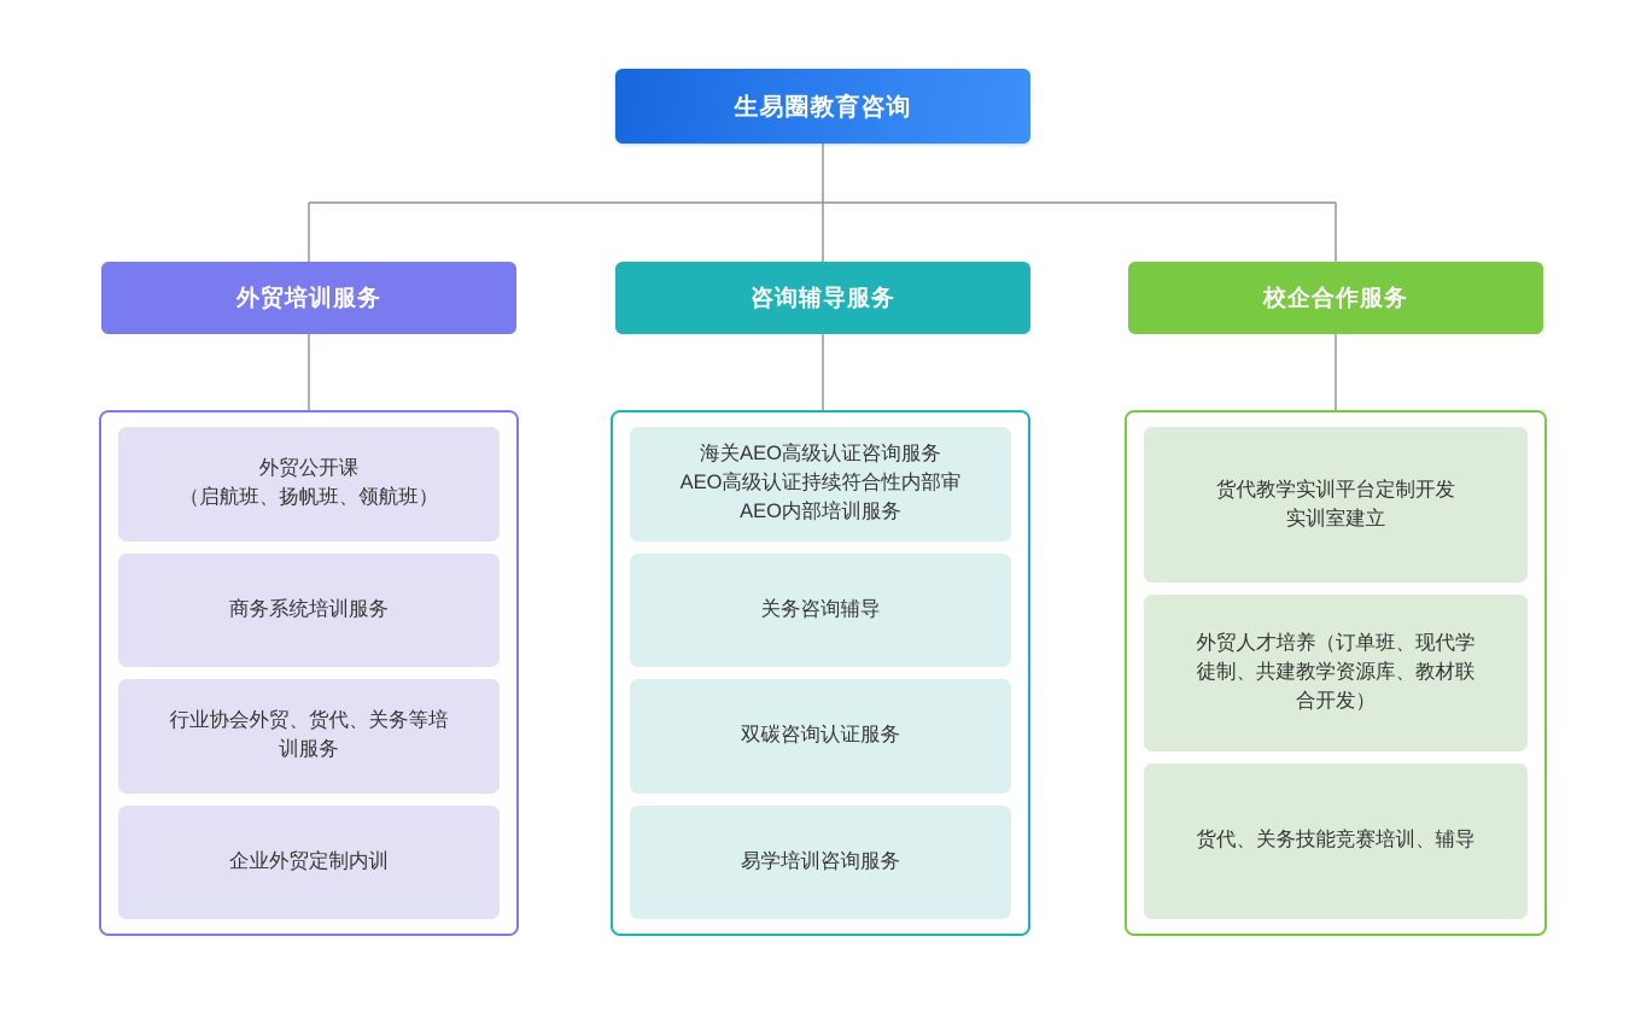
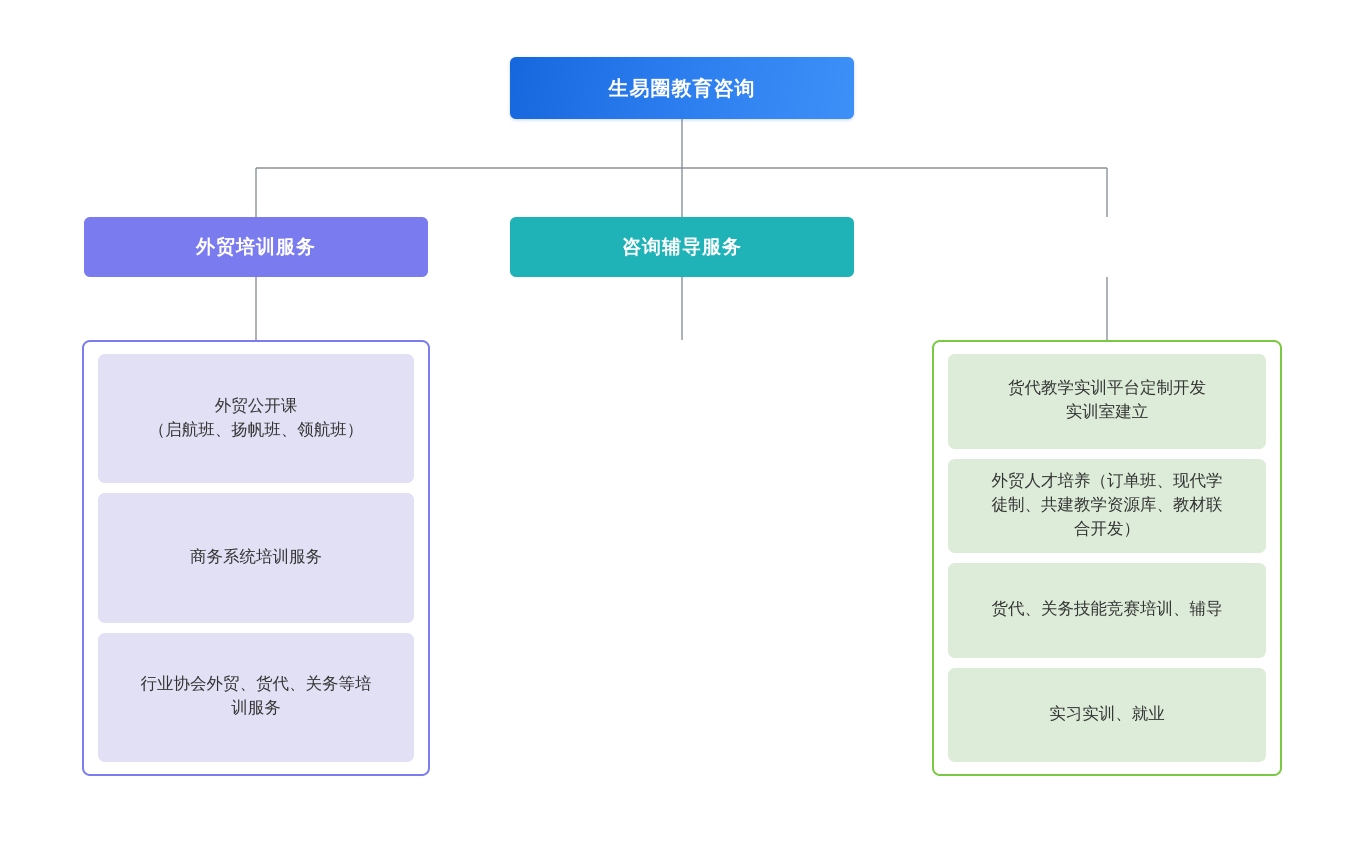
  生易圈教育咨询
  外贸培训服务
  咨询辅导服务
- 校企合作服务
  外贸公开课
  （启航班、扬帆班、领航班）
  商务系统培训服务
  行业协会外贸、货代、关务等培
  训服务
- 企业外贸定制内训
- 海关AEO高级认证咨询服务
- AEO高级认证持续符合性内部审
- AEO内部培训服务
- 关务咨询辅导
- 双碳咨询认证服务
- 易学培训咨询服务
  货代教学实训平台定制开发
  实训室建立
  外贸人才培养（订单班、现代学
  徒制、共建教学资源库、教材联
  合开发）
  货代、关务技能竞赛培训、辅导
+ 实习实训、就业
